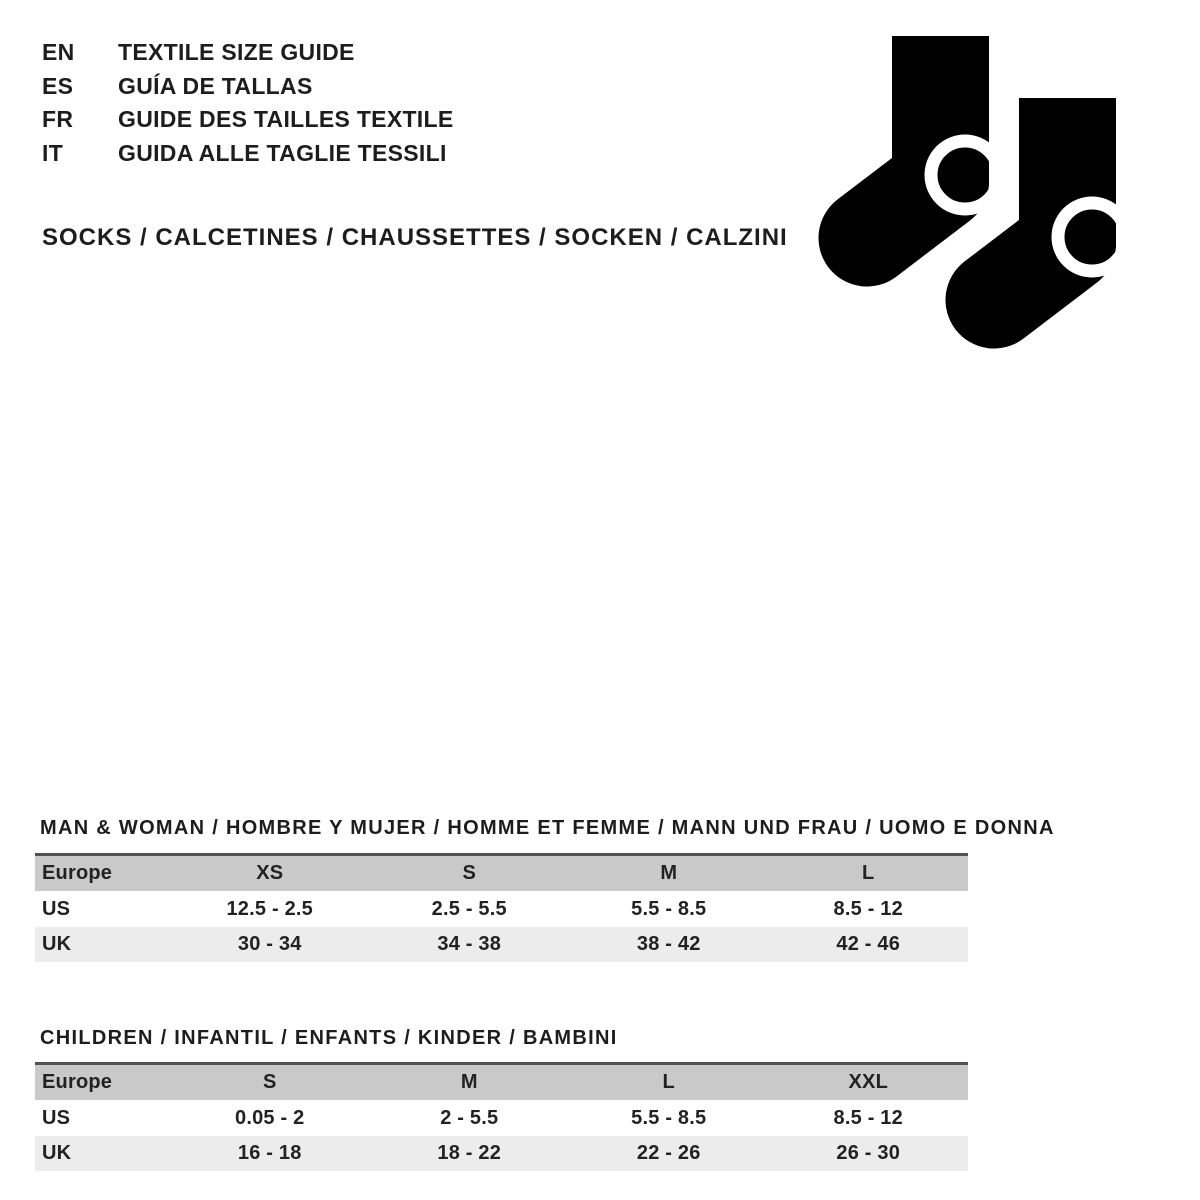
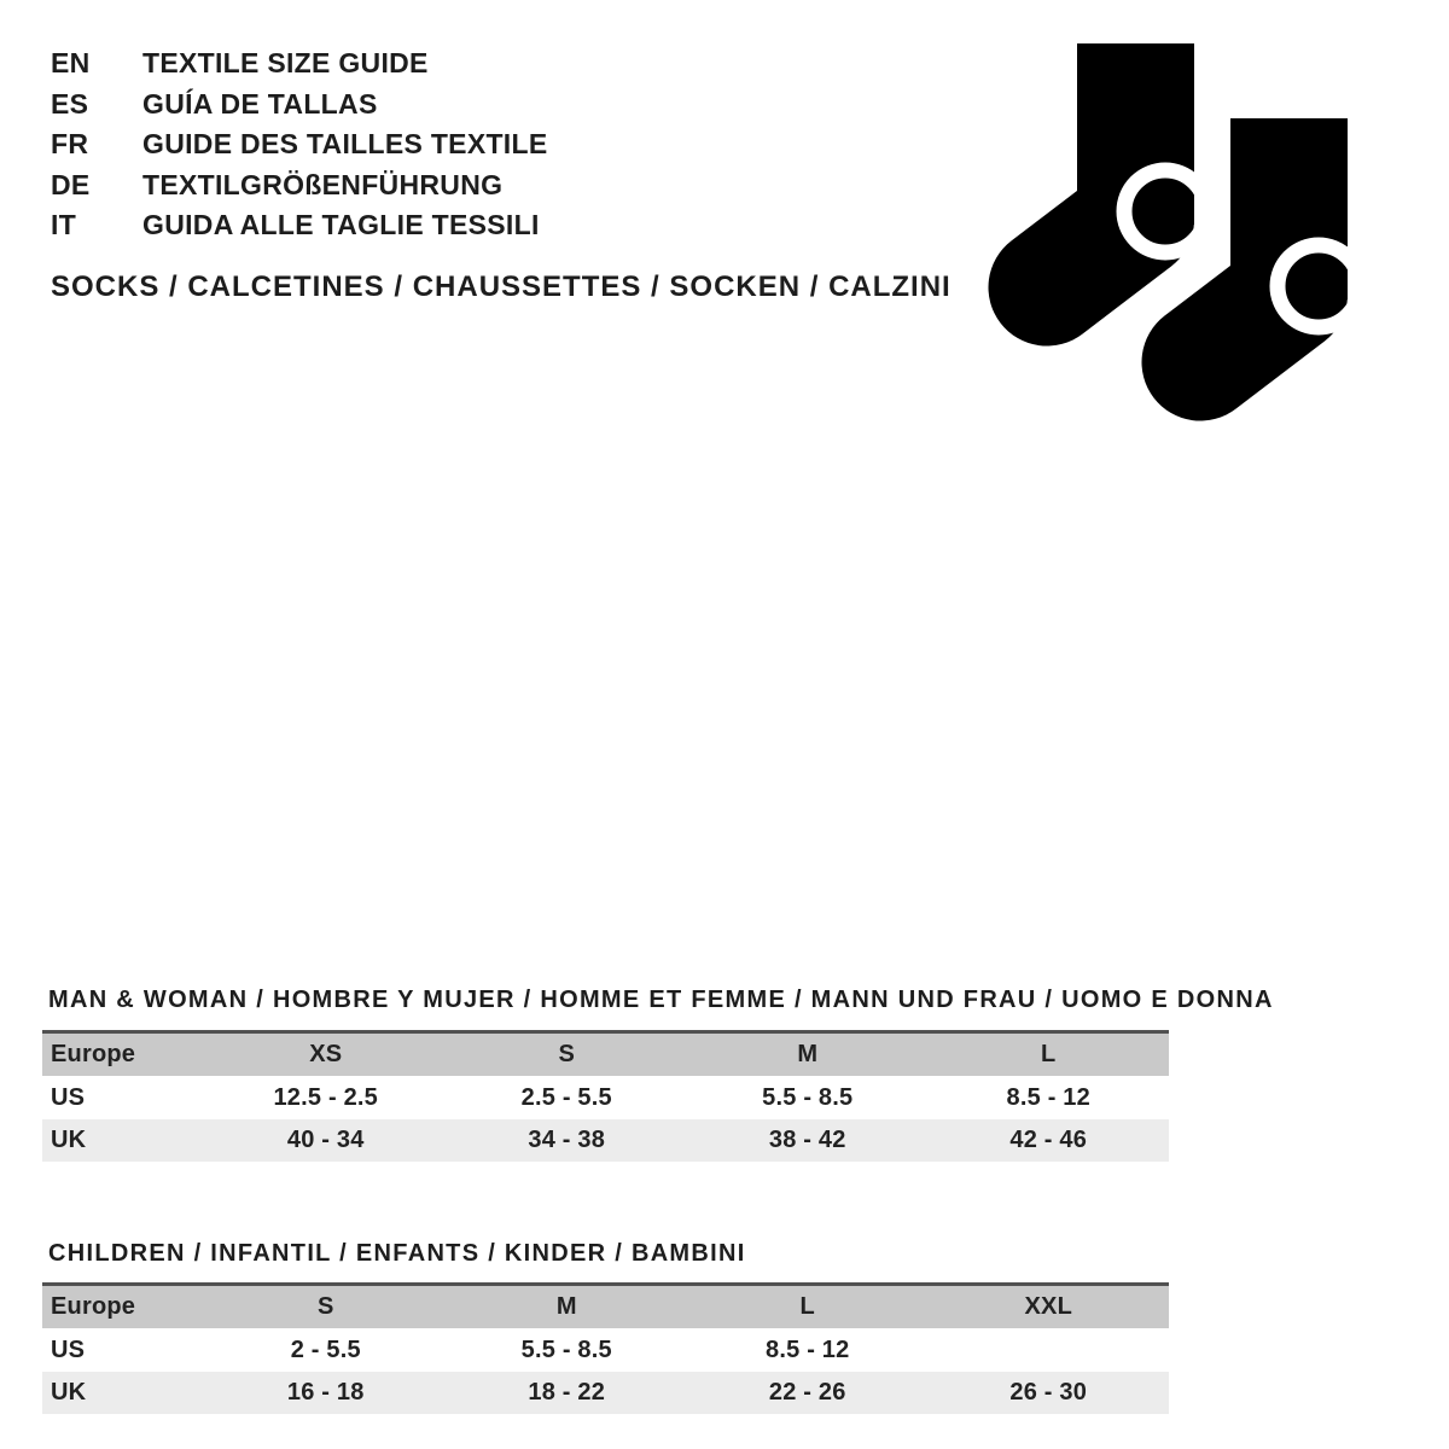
  EN
  TEXTILE SIZE GUIDE
  ES
  GUÍA DE TALLAS
  FR
  GUIDE DES TAILLES TEXTILE
+ DE
+ TEXTILGRÖßENFÜHRUNG
  IT
  GUIDA ALLE TAGLIE TESSILI
  SOCKS / CALCETINES / CHAUSSETTES / SOCKEN / CALZINI
  MAN & WOMAN / HOMBRE Y MUJER / HOMME ET FEMME / MANN UND FRAU / UOMO E DONNA
  Europe
  XS
  S
  M
  L
  US
  12.5 - 2.5
  2.5 - 5.5
  5.5 - 8.5
  8.5 - 12
  UK
- 30 - 34
+ 40 - 34
  34 - 38
  38 - 42
  42 - 46
  CHILDREN / INFANTIL / ENFANTS / KINDER / BAMBINI
  Europe
  S
  M
  L
  XXL
  US
- 0.05 - 2
  2 - 5.5
  5.5 - 8.5
  8.5 - 12
  UK
  16 - 18
  18 - 22
  22 - 26
  26 - 30
